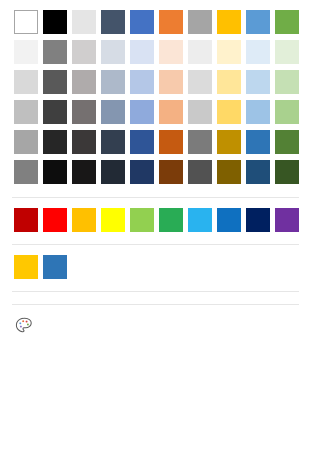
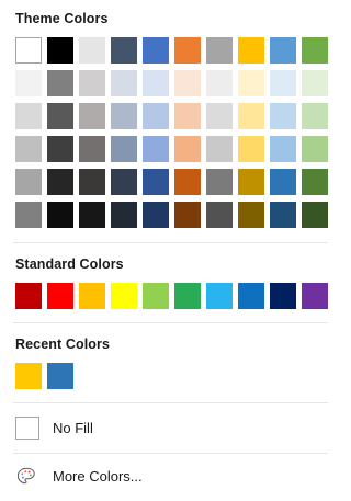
+ Theme Colors
+ Standard Colors
+ Recent Colors
+ No Fill
+ More Colors...
